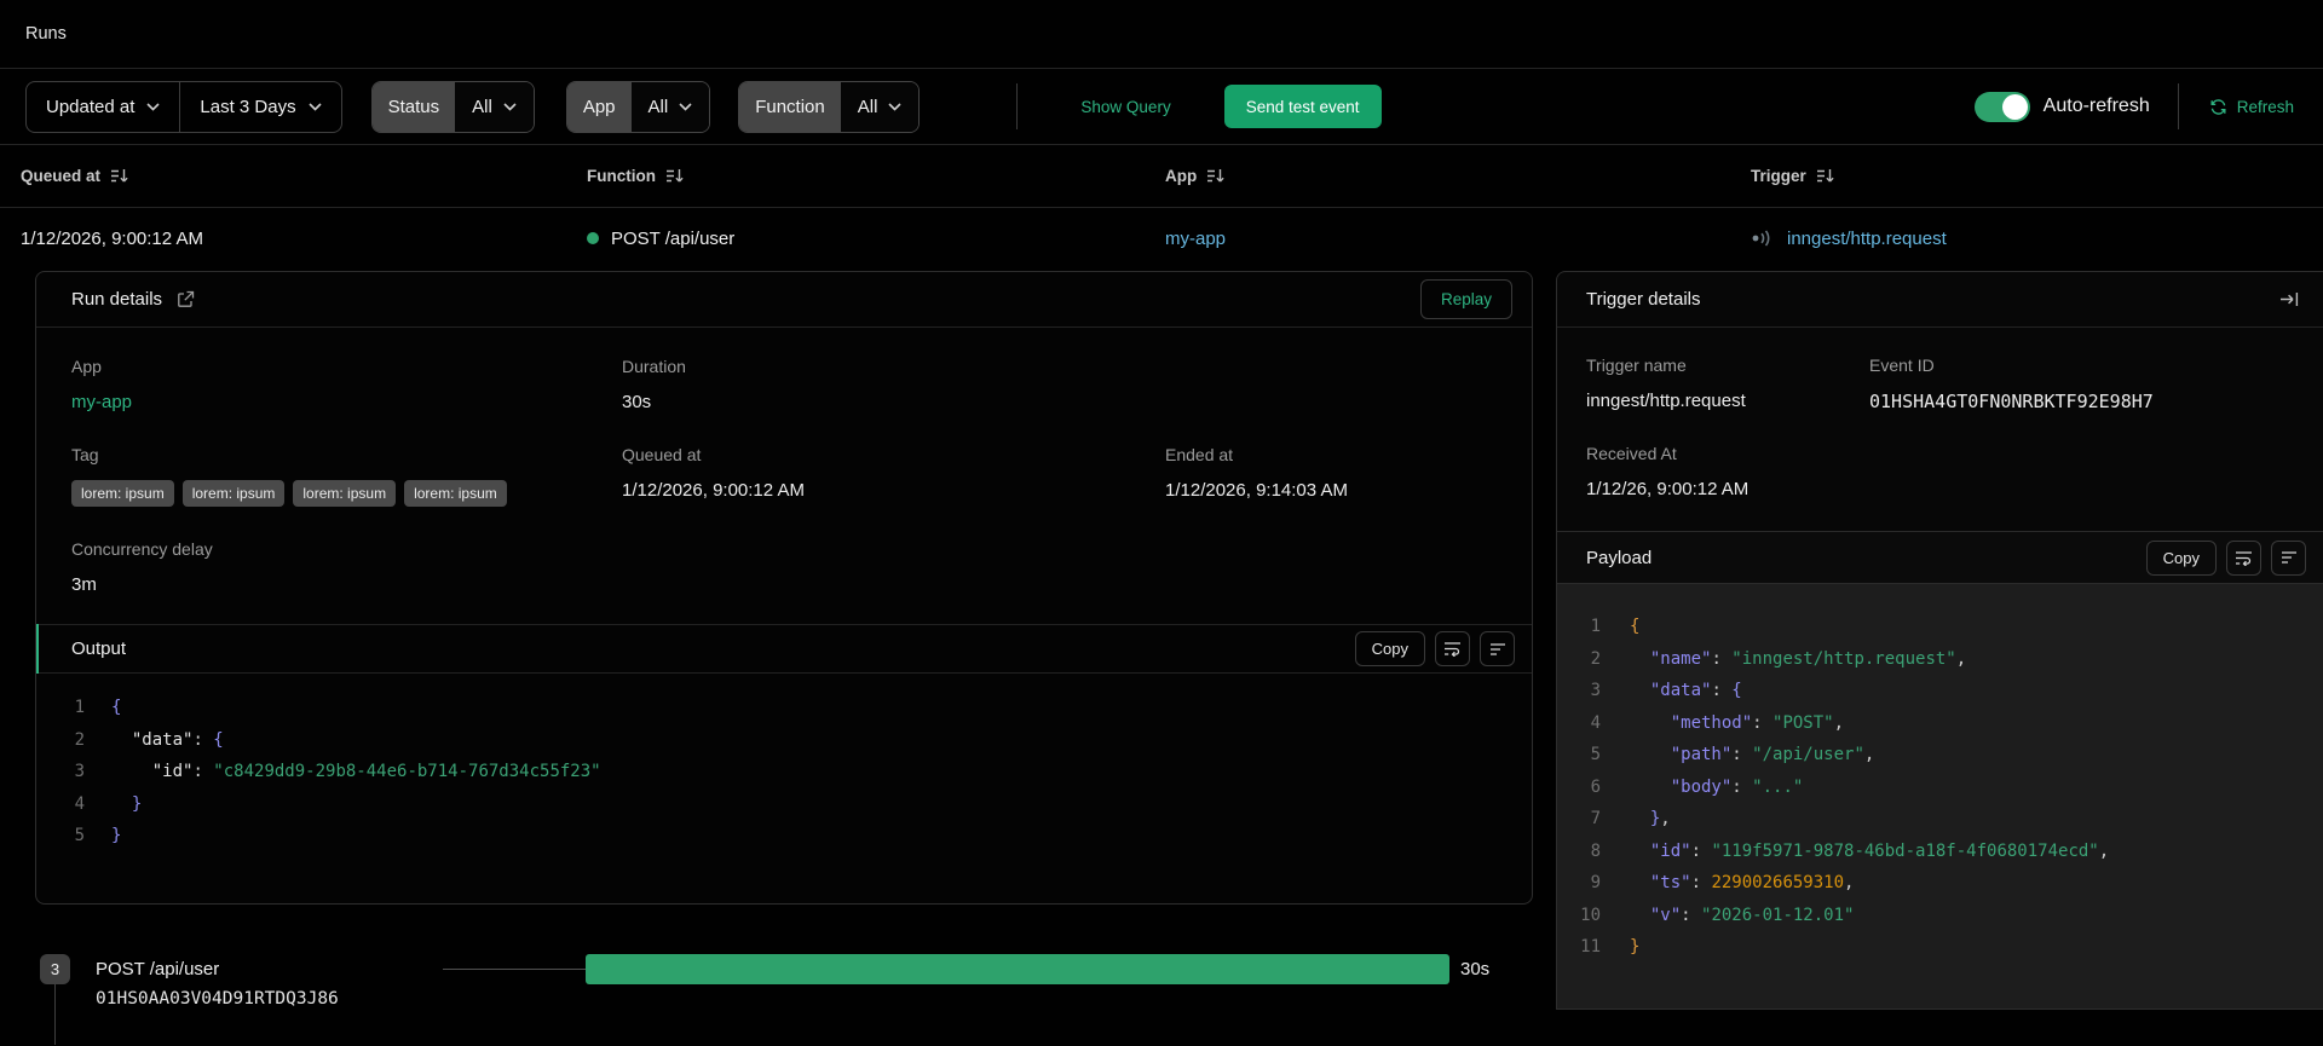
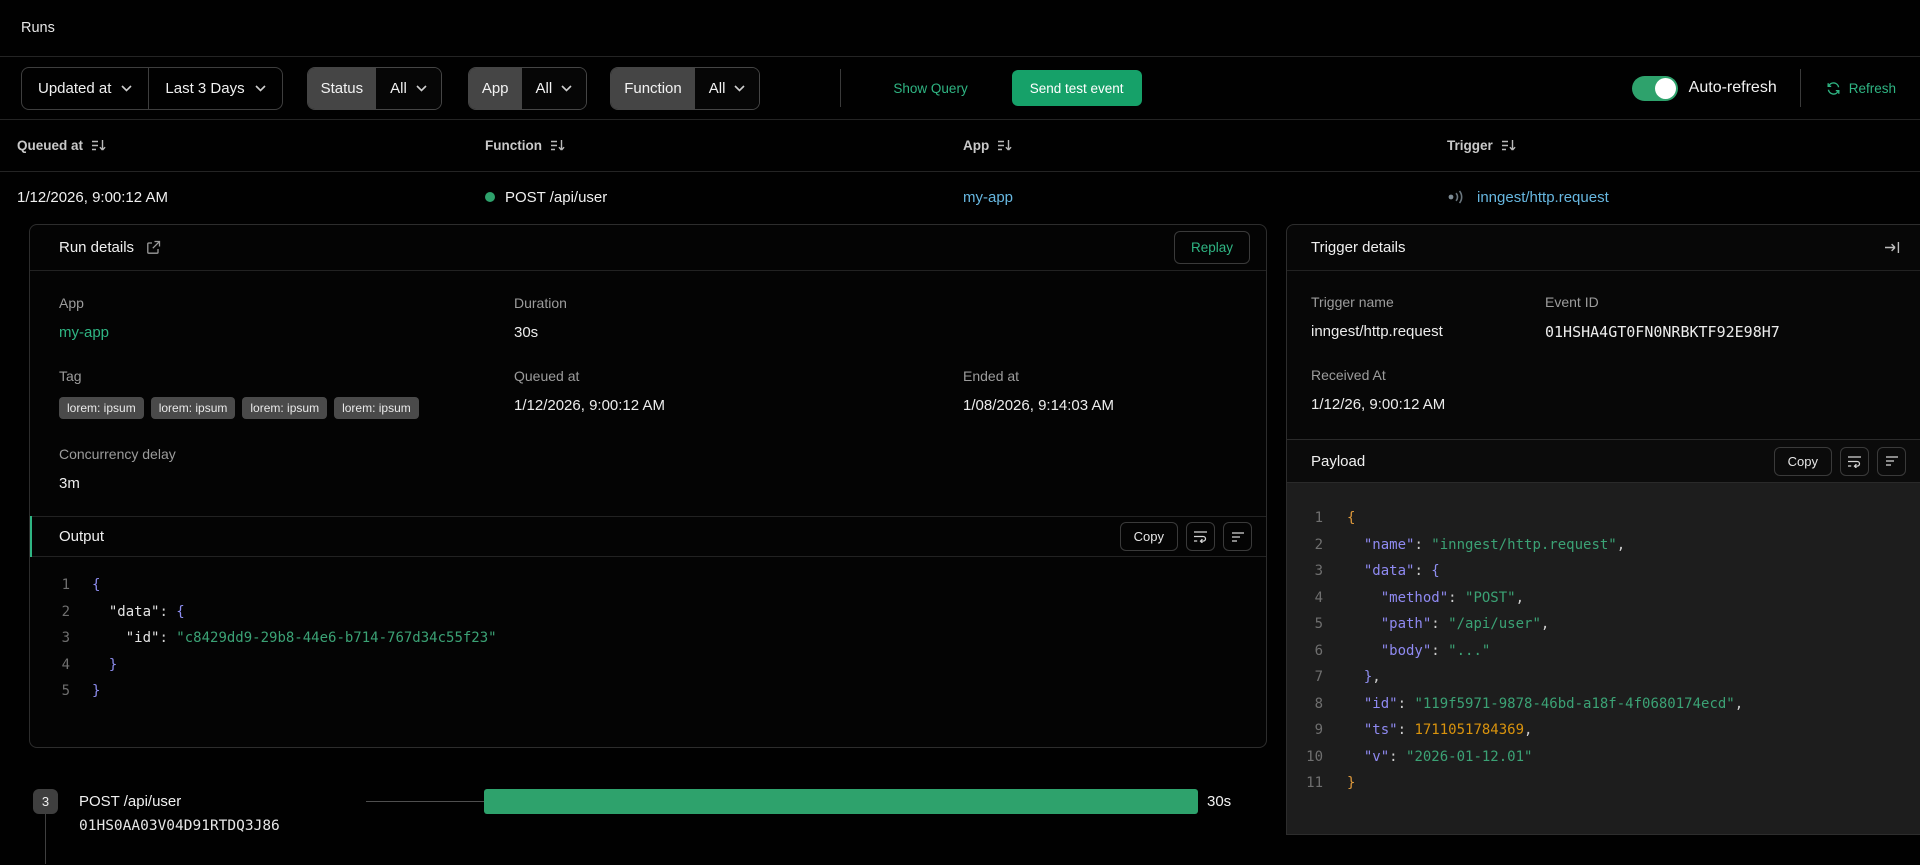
  Runs
  Updated at
  Last 3 Days
  Status
  All
  App
  All
  Function
  All
  Show Query
  Send test event
  Auto-refresh
  Refresh
  Queued at
  Function
  App
  Trigger
  1/12/2026, 9:00:12 AM
  POST /api/user
  my-app
  inngest/http.request
  Run details
  Replay
  App
  my-app
  Duration
  30s
  Tag
  lorem: ipsum
  lorem: ipsum
  lorem: ipsum
  lorem: ipsum
  Queued at
  1/12/2026, 9:00:12 AM
  Ended at
- 1/12/2026, 9:14:03 AM
+ 1/08/2026, 9:14:03 AM
  Concurrency delay
  3m
  Output
  Copy
  1
  {
  2
  "data": {
  3
  "id": "c8429dd9-29b8-44e6-b714-767d34c55f23"
  4
  }
  5
  }
  3
  POST /api/user
  01HS0AA03V04D91RTDQ3J86
  30s
  Trigger details
  Trigger name
  inngest/http.request
  Event ID
  01HSHA4GT0FN0NRBKTF92E98H7
  Received At
  1/12/26, 9:00:12 AM
  Payload
  Copy
  1
  {
  2
  "name": "inngest/http.request",
  3
  "data": {
  4
  "method": "POST",
  5
  "path": "/api/user",
  6
  "body": "..."
  7
  },
  8
  "id": "119f5971-9878-46bd-a18f-4f0680174ecd",
  9
- "ts": 2290026659310,
+ "ts": 1711051784369,
  10
  "v": "2026-01-12.01"
  11
  }
